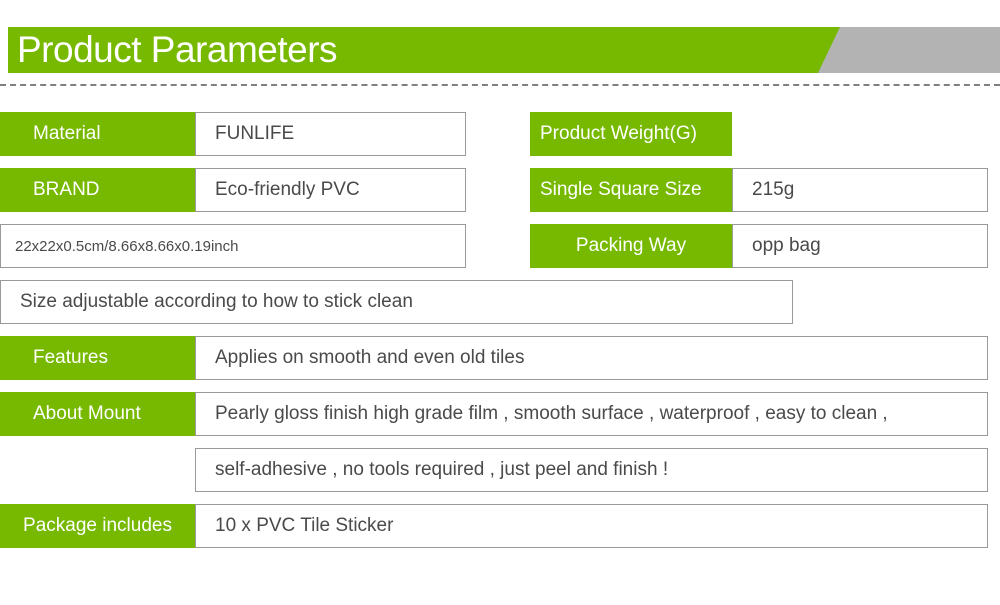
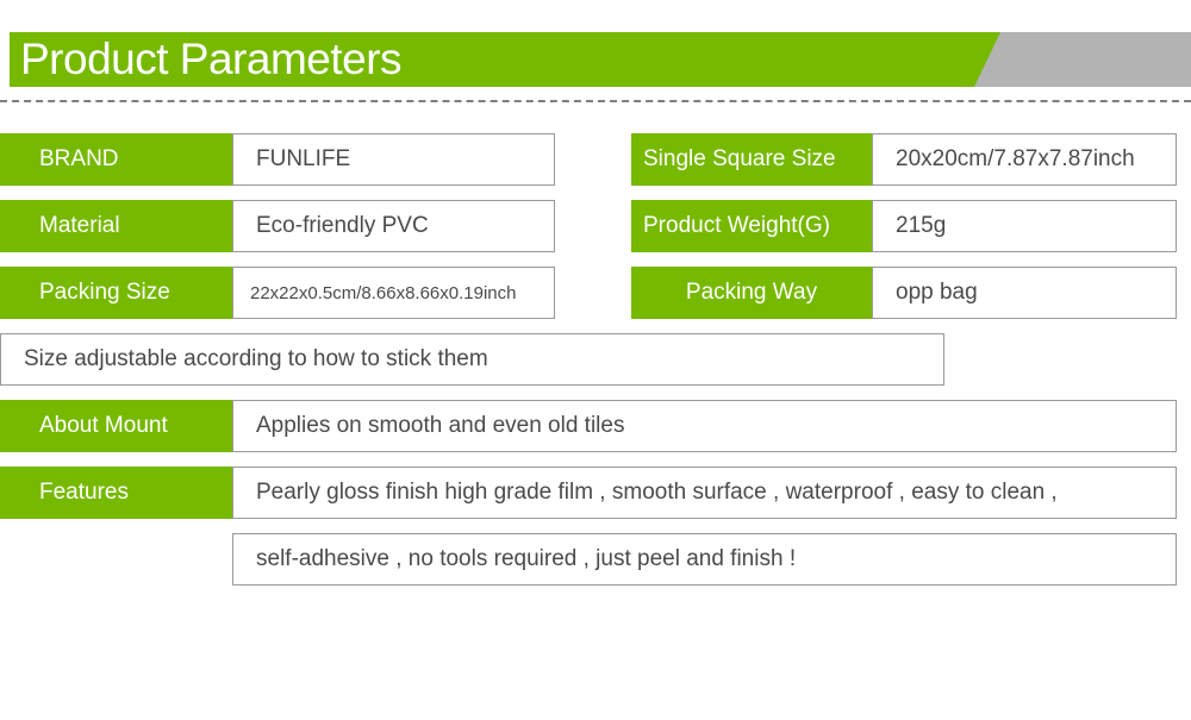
  Product Parameters
- Material
+ BRAND
  FUNLIFE
- Product Weight(G)
+ Single Square Size
+ 20x20cm/7.87x7.87inch
- BRAND
+ Material
  Eco-friendly PVC
- Single Square Size
+ Product Weight(G)
  215g
+ Packing Size
  22x22x0.5cm/8.66x8.66x0.19inch
  Packing Way
  opp bag
- Size adjustable according to how to stick clean
+ Size adjustable according to how to stick them
- Features
+ About Mount
  Applies on smooth and even old tiles
- About Mount
+ Features
  Pearly gloss finish high grade film , smooth surface , waterproof , easy to clean ,
  self-adhesive , no tools required , just peel and finish !
- Package includes
- 10 x PVC Tile Sticker
